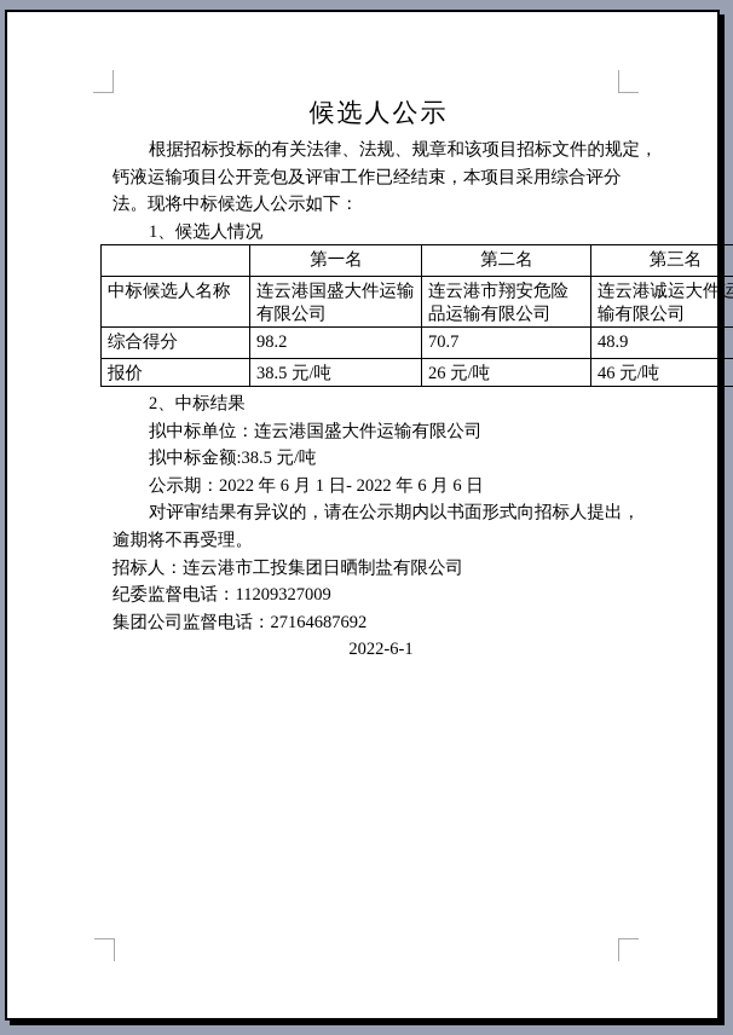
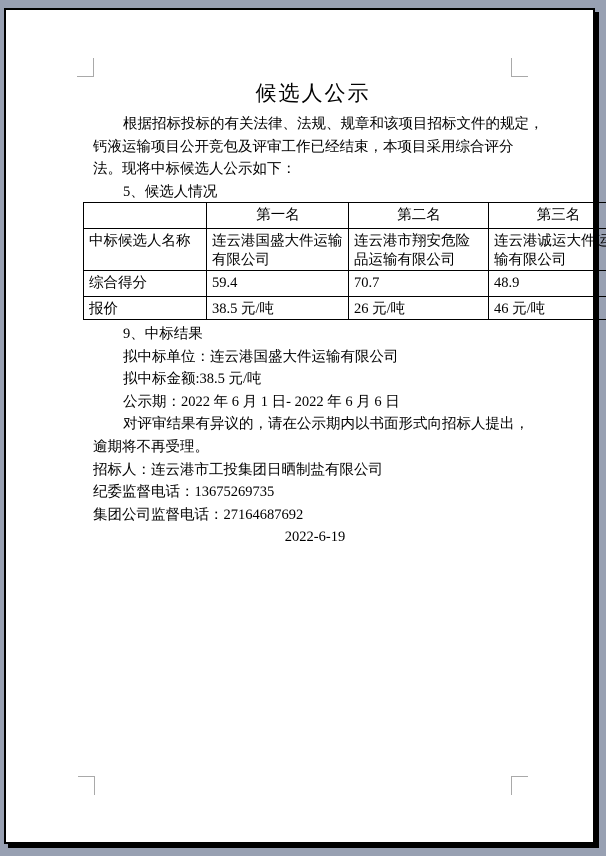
  候选人公示
  根据招标投标的有关法律、法规、规章和该项目招标文件的规定，
  钙液运输项目公开竞包及评审工作已经结束，本项目采用综合评分
  法。现将中标候选人公示如下：
- 1、候选人情况
+ 5、候选人情况
  	第一名	第二名	第三名
  中标候选人名称	连云港国盛大件运输有限公司	连云港市翔安危险品运输有限公司	连云港诚运大件运输有限公司
- 综合得分	98.2	70.7	48.9
+ 综合得分	59.4	70.7	48.9
  报价	38.5 元/吨	26 元/吨	46 元/吨
- 2、中标结果
+ 9、中标结果
  拟中标单位：连云港国盛大件运输有限公司
  拟中标金额:38.5 元/吨
  公示期：2022 年 6 月 1 日- 2022 年 6 月 6 日
  对评审结果有异议的，请在公示期内以书面形式向招标人提出，
  逾期将不再受理。
  招标人：连云港市工投集团日晒制盐有限公司
- 纪委监督电话：11209327009
+ 纪委监督电话：13675269735
  集团公司监督电话：27164687692
- 2022-6-1
+ 2022-6-19
